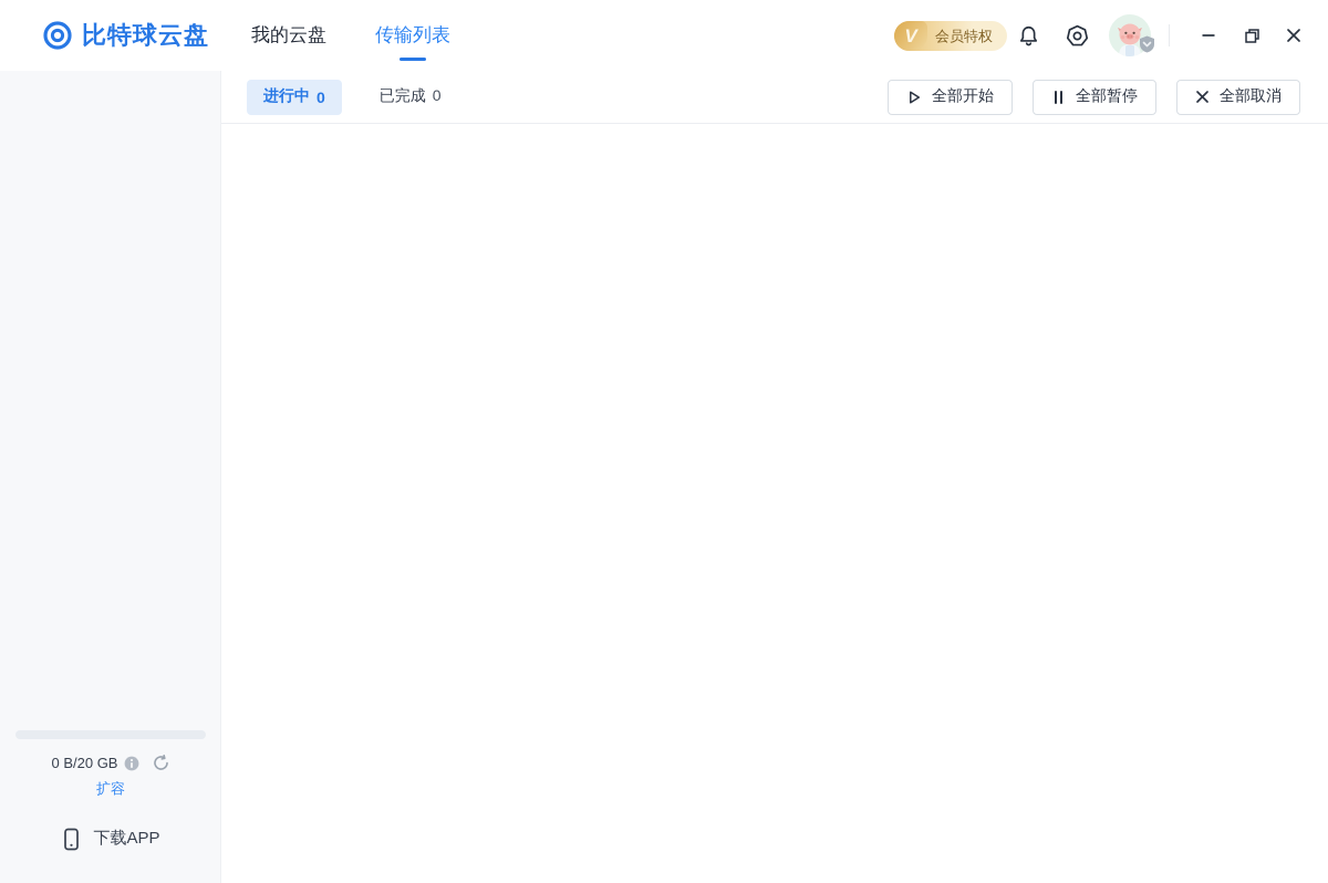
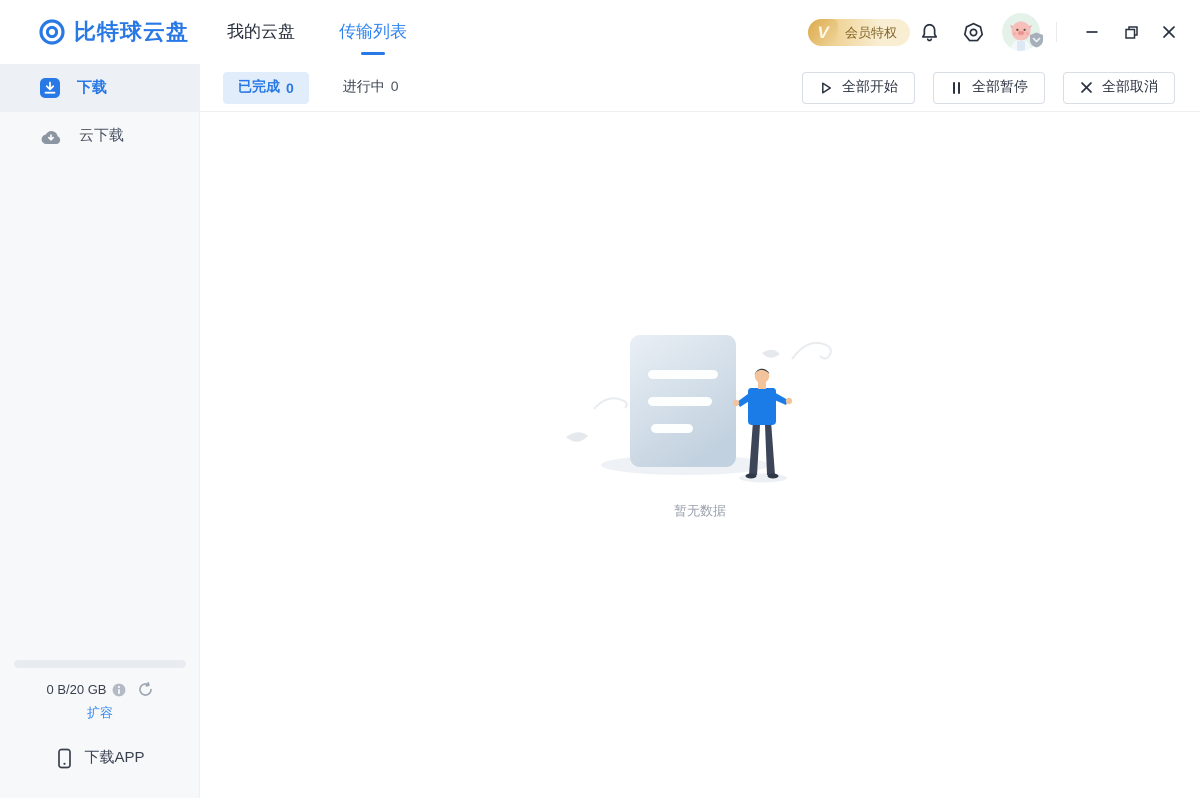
  比特球云盘
  我的云盘
  传输列表
  V
  会员特权
+ 下载
+ 云下载
  0 B/20 GB
  扩容
  下载APP
- 进行中
+ 已完成
  0
- 已完成
+ 进行中
  0
  全部开始
  全部暂停
  全部取消
+ 暂无数据
